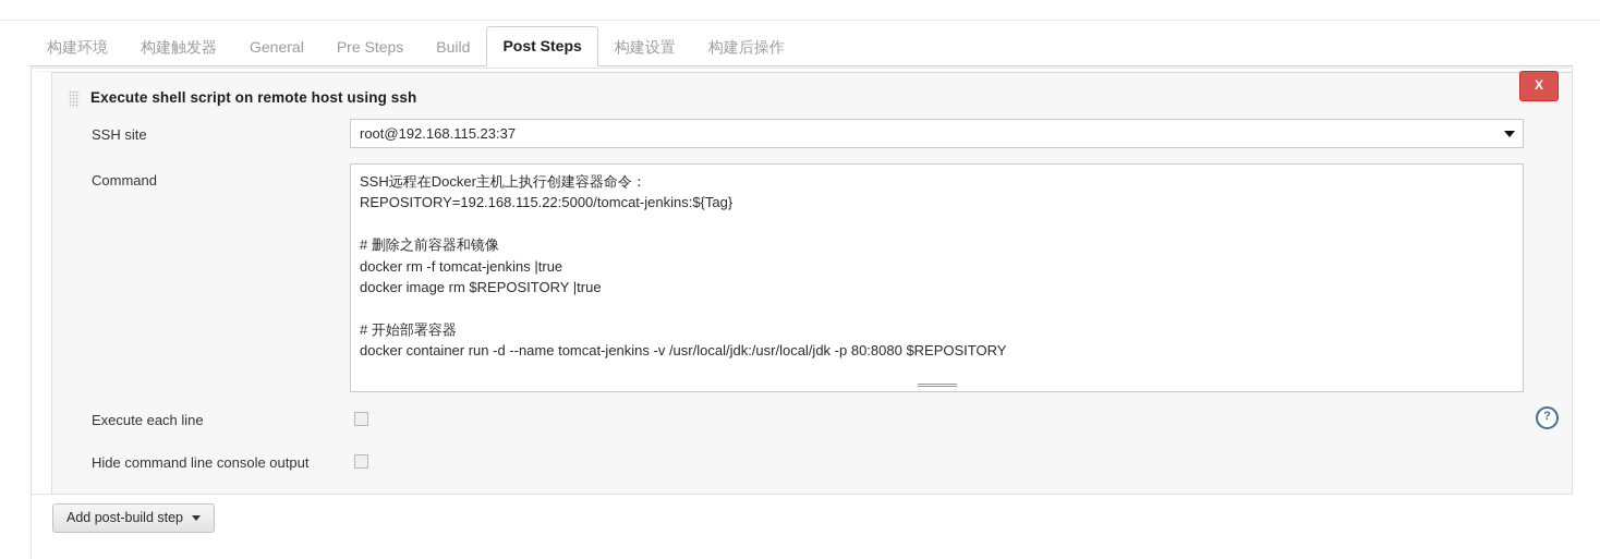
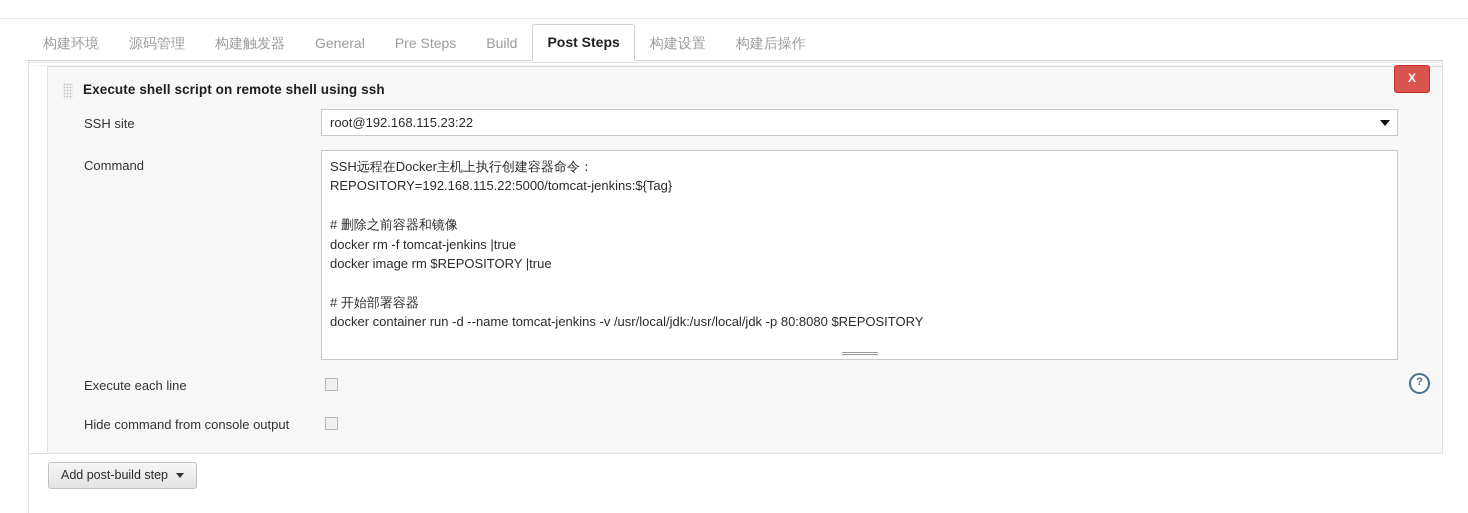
  构建环境
+ 源码管理
  构建触发器
  General
  Pre Steps
  Build
  Post Steps
  构建设置
  构建后操作
- Execute shell script on remote host using ssh
+ Execute shell script on remote shell using ssh
  X
  SSH site
- root@192.168.115.23:37
+ root@192.168.115.23:22
  Command
  SSH远程在Docker主机上执行创建容器命令：
  REPOSITORY=192.168.115.22:5000/tomcat-jenkins:${Tag}
  # 删除之前容器和镜像
  docker rm -f tomcat-jenkins |true
  docker image rm $REPOSITORY |true
  # 开始部署容器
  docker container run -d --name tomcat-jenkins -v /usr/local/jdk:/usr/local/jdk -p 80:8080 $REPOSITORY
  Execute each line
- Hide command line console output
+ Hide command from console output
  ?
  Add post-build step
